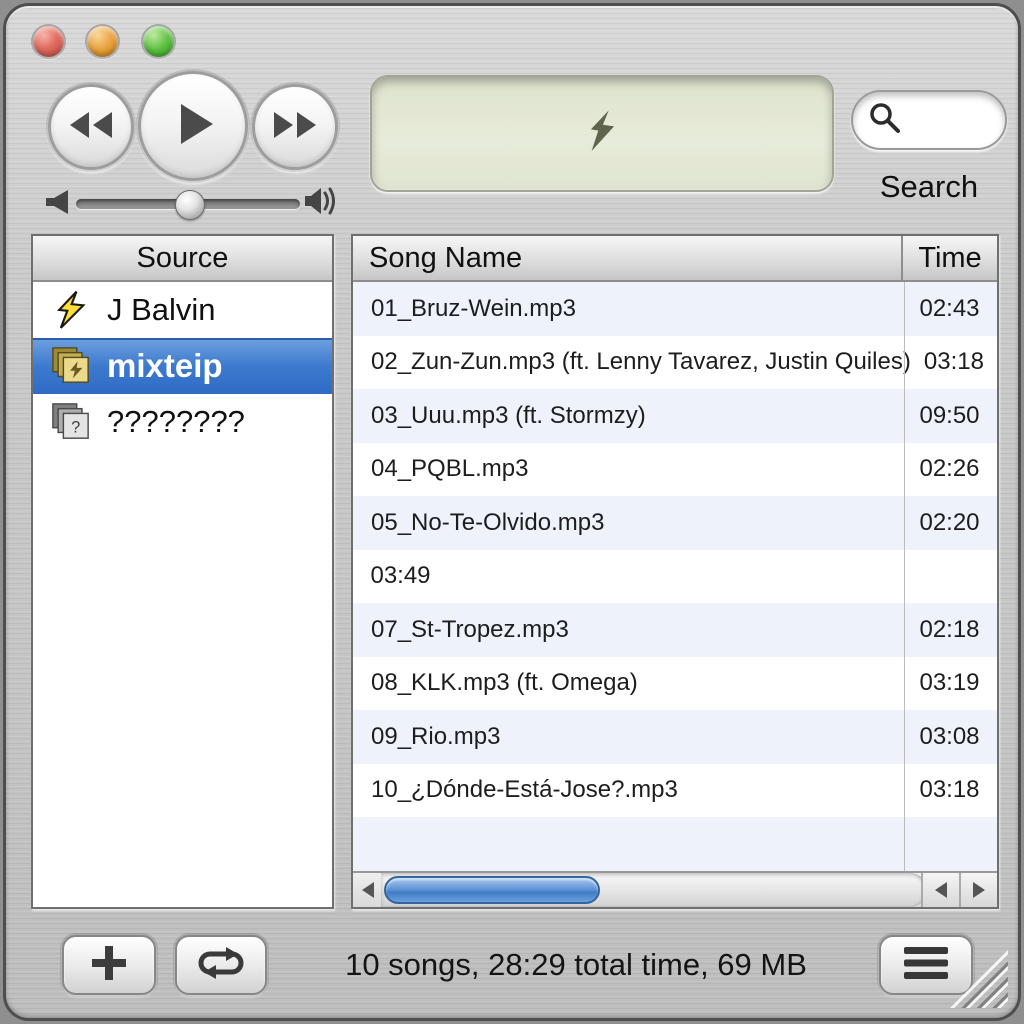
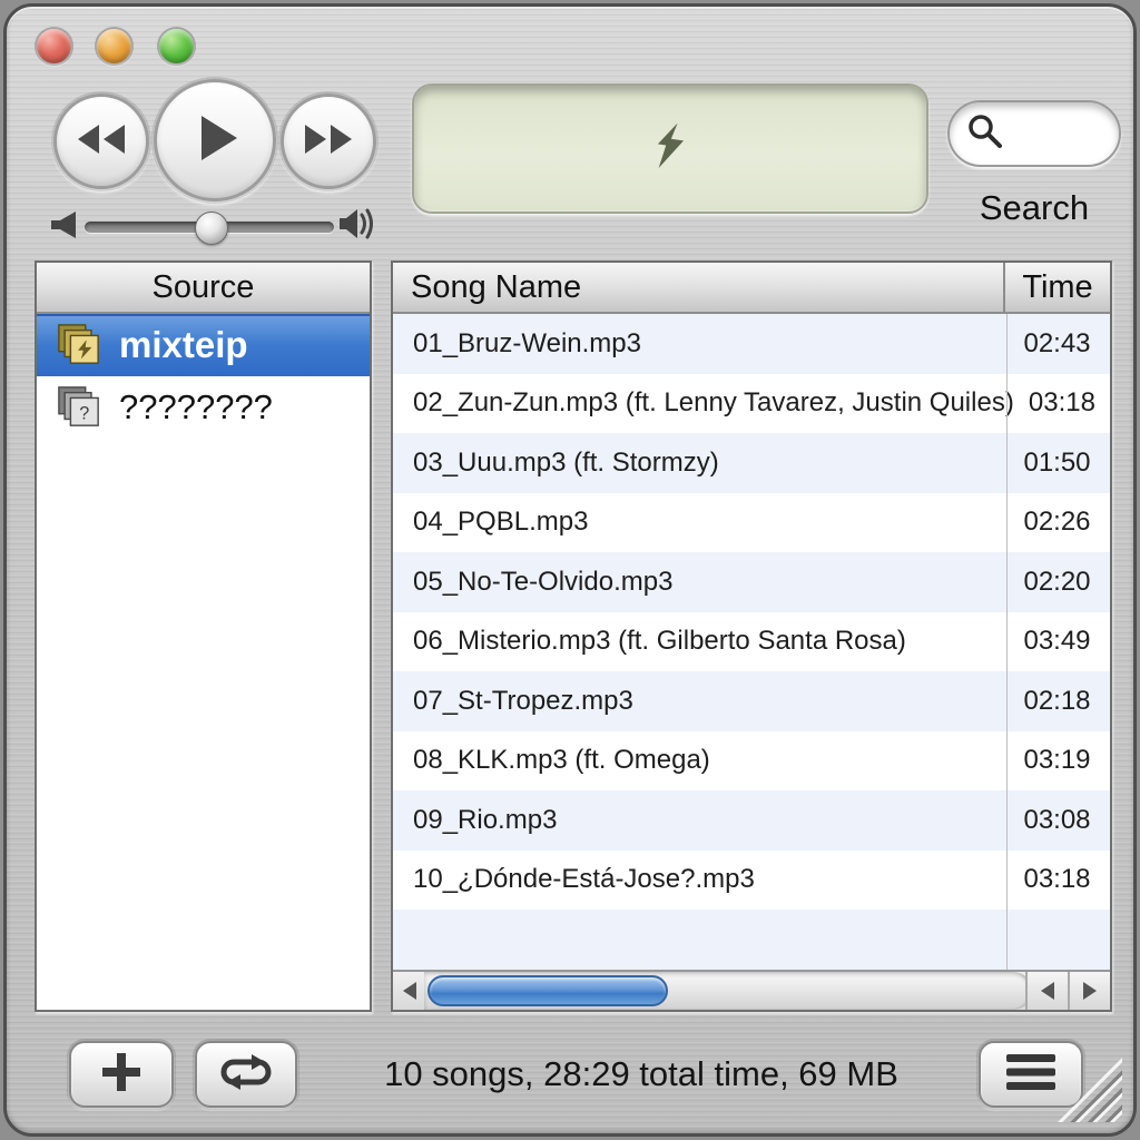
  Search
  Source
- J Balvin
  mixteip
  ?
  ????????
  Song Name
  Time
  01_Bruz-Wein.mp3
  02:43
  02_Zun-Zun.mp3 (ft. Lenny Tavarez, Justin Quiles)
  03:18
  03_Uuu.mp3 (ft. Stormzy)
- 09:50
+ 01:50
  04_PQBL.mp3
  02:26
  05_No-Te-Olvido.mp3
  02:20
+ 06_Misterio.mp3 (ft. Gilberto Santa Rosa)
  03:49
  07_St-Tropez.mp3
  02:18
  08_KLK.mp3 (ft. Omega)
  03:19
  09_Rio.mp3
  03:08
  10_¿Dónde-Está-Jose?.mp3
  03:18
  10 songs, 28:29 total time, 69 MB
